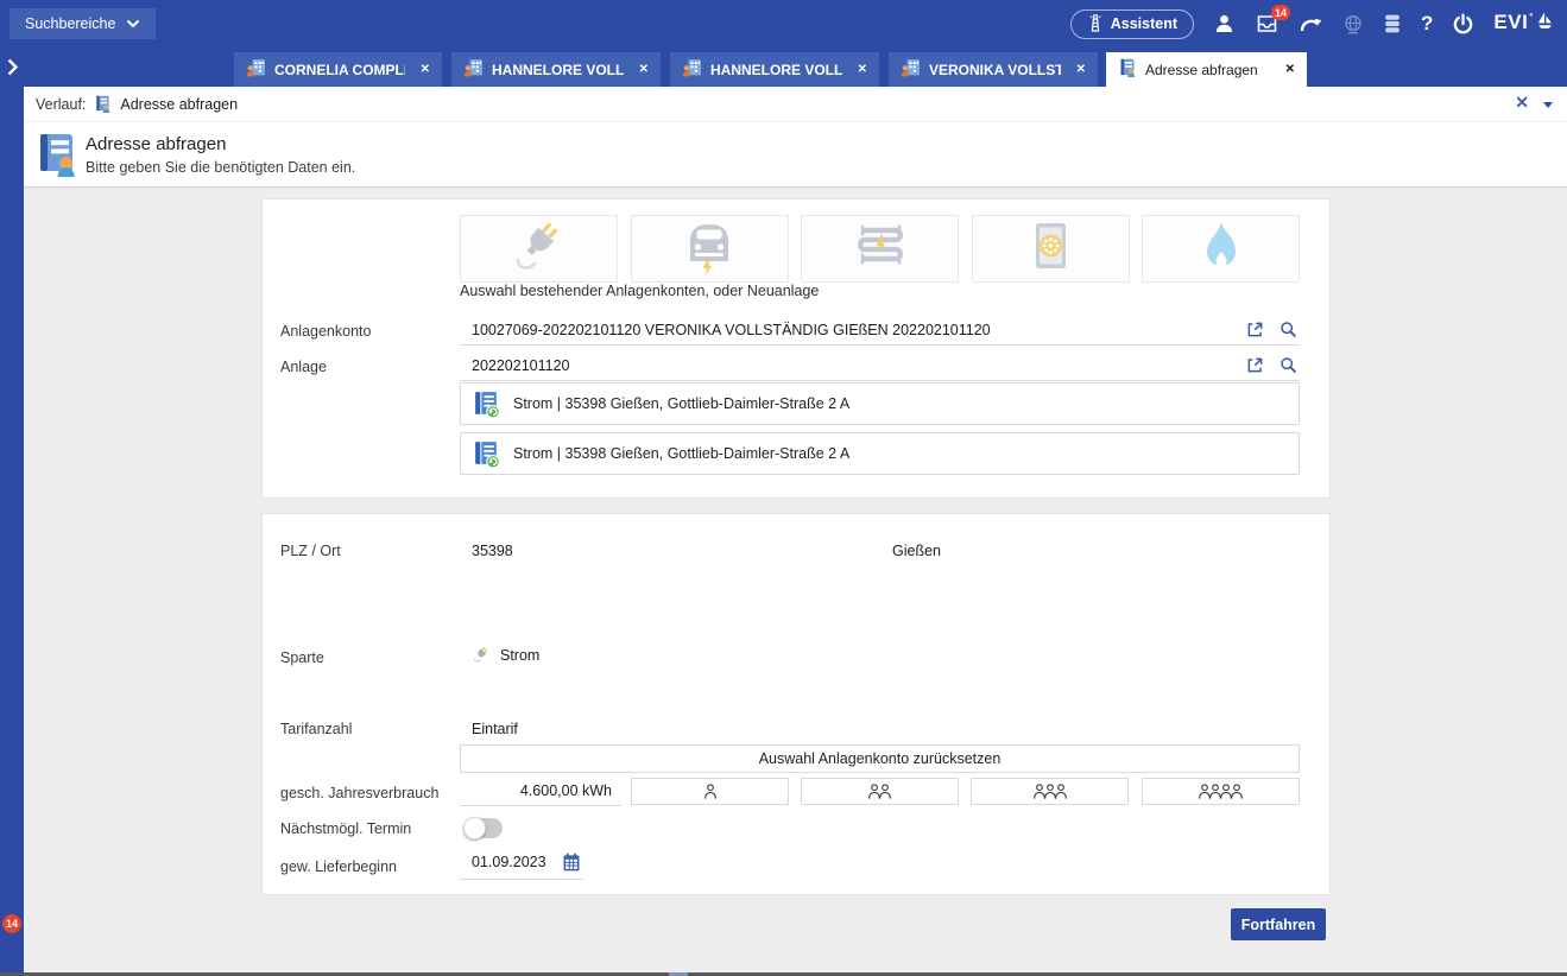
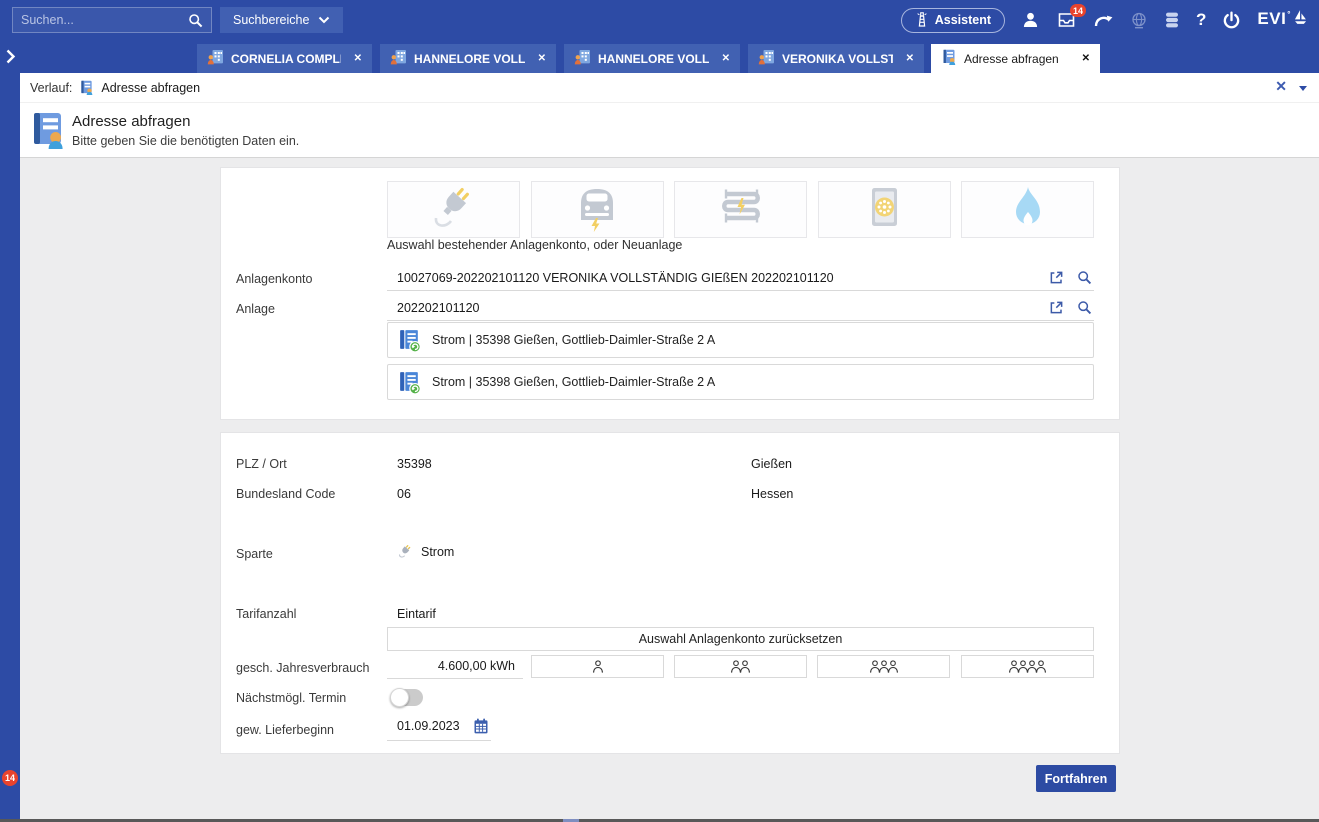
+ Suchen...
  Suchbereiche
  Assistent
  14
  ?
  EVI
  °
  CORNELIA COMPL
  ✕
  HANNELORE VOLL
  ✕
  HANNELORE VOLL
  ✕
  VERONIKA VOLLST
  ✕
  Adresse abfragen
  ✕
  14
  Verlauf:
  Adresse abfragen
  ✕
  Adresse abfragen
  Bitte geben Sie die benötigten Daten ein.
- Auswahl bestehender Anlagenkonten, oder Neuanlage
+ Auswahl bestehender Anlagenkonto, oder Neuanlage
  Anlagenkonto
  10027069-202202101120 VERONIKA VOLLSTÄNDIG GIEßEN 202202101120
  Anlage
  202202101120
  Strom | 35398 Gießen, Gottlieb-Daimler-Straße 2 A
  Strom | 35398 Gießen, Gottlieb-Daimler-Straße 2 A
  PLZ / Ort
  35398
  Gießen
+ Bundesland Code
+ 06
+ Hessen
  Sparte
  Strom
  Tarifanzahl
  Eintarif
  Auswahl Anlagenkonto zurücksetzen
  gesch. Jahresverbrauch
  4.600,00 kWh
  Nächstmögl. Termin
  gew. Lieferbeginn
  01.09.2023
  Fortfahren
